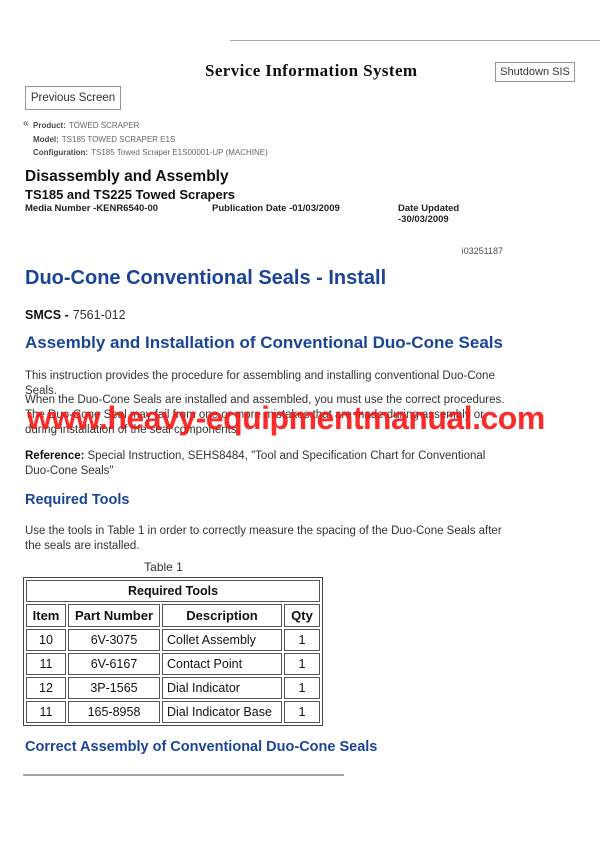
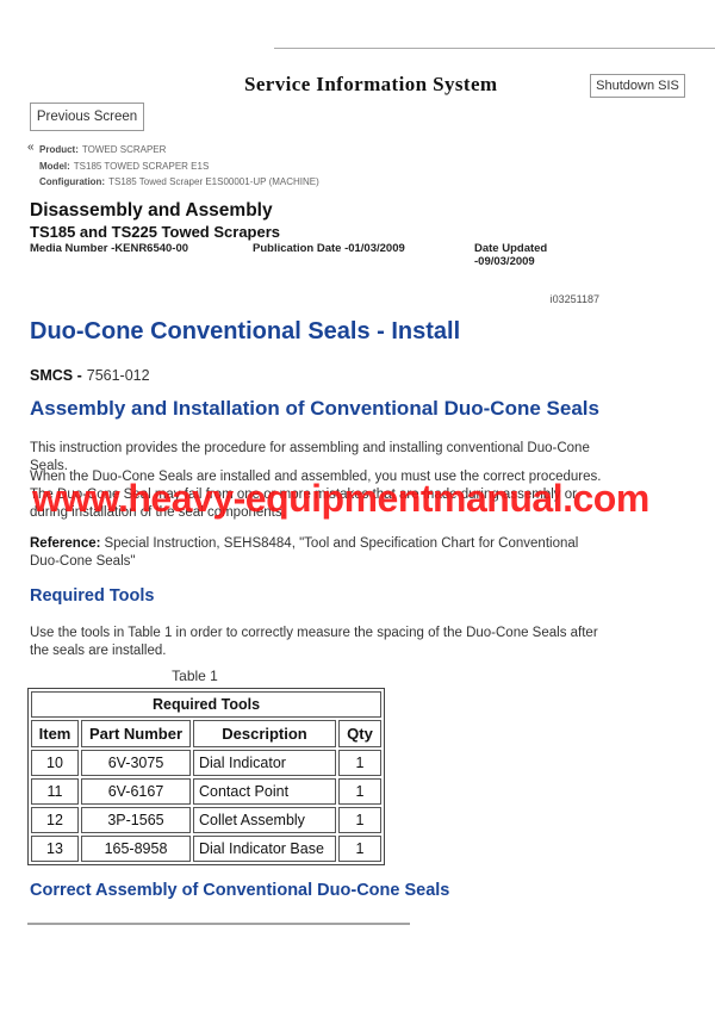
  Service Information System
  Shutdown SIS
  Previous Screen
  «
  Product: TOWED SCRAPER
  Model: TS185 TOWED SCRAPER E1S
  Configuration: TS185 Towed Scraper E1S00001-UP (MACHINE)
  Disassembly and Assembly
  TS185 and TS225 Towed Scrapers
  Media Number -KENR6540-00
  Publication Date -01/03/2009
- Date Updated -30/03/2009
+ Date Updated -09/03/2009
  i03251187
  Duo-Cone Conventional Seals - Install
  SMCS - 7561-012
  Assembly and Installation of Conventional Duo-Cone Seals
  This instruction provides the procedure for assembling and installing conventional Duo-Cone Seals.
  When the Duo-Cone Seals are installed and assembled, you must use the correct procedures. The Duo-Cone Seal may fail from one or more mistakes that are made during assembly or during installation of the seal components.
  Reference: Special Instruction, SEHS8484, "Tool and Specification Chart for Conventional Duo-Cone Seals"
  Required Tools
  Use the tools in Table 1 in order to correctly measure the spacing of the Duo-Cone Seals after the seals are installed.
  Table 1
  Required Tools
  Item	Part Number	Description	Qty
- 10	6V-3075	Collet Assembly	1
+ 10	6V-3075	Dial Indicator	1
  11	6V-6167	Contact Point	1
- 12	3P-1565	Dial Indicator	1
+ 12	3P-1565	Collet Assembly	1
- 11	165-8958	Dial Indicator Base	1
+ 13	165-8958	Dial Indicator Base	1
  Correct Assembly of Conventional Duo-Cone Seals
  www.heavy-equipmentmanual.com
